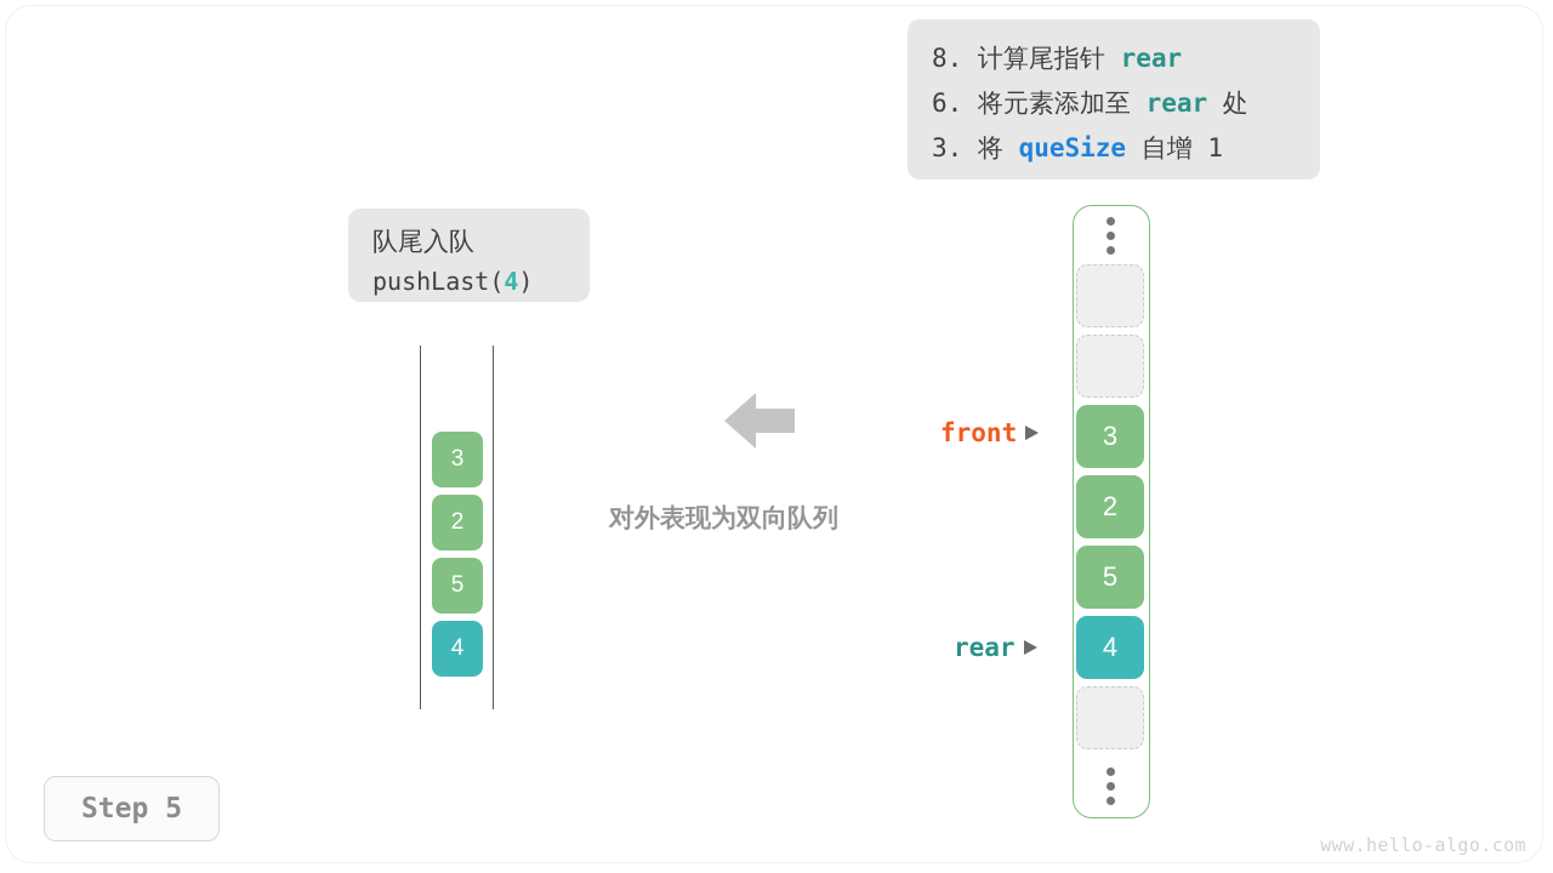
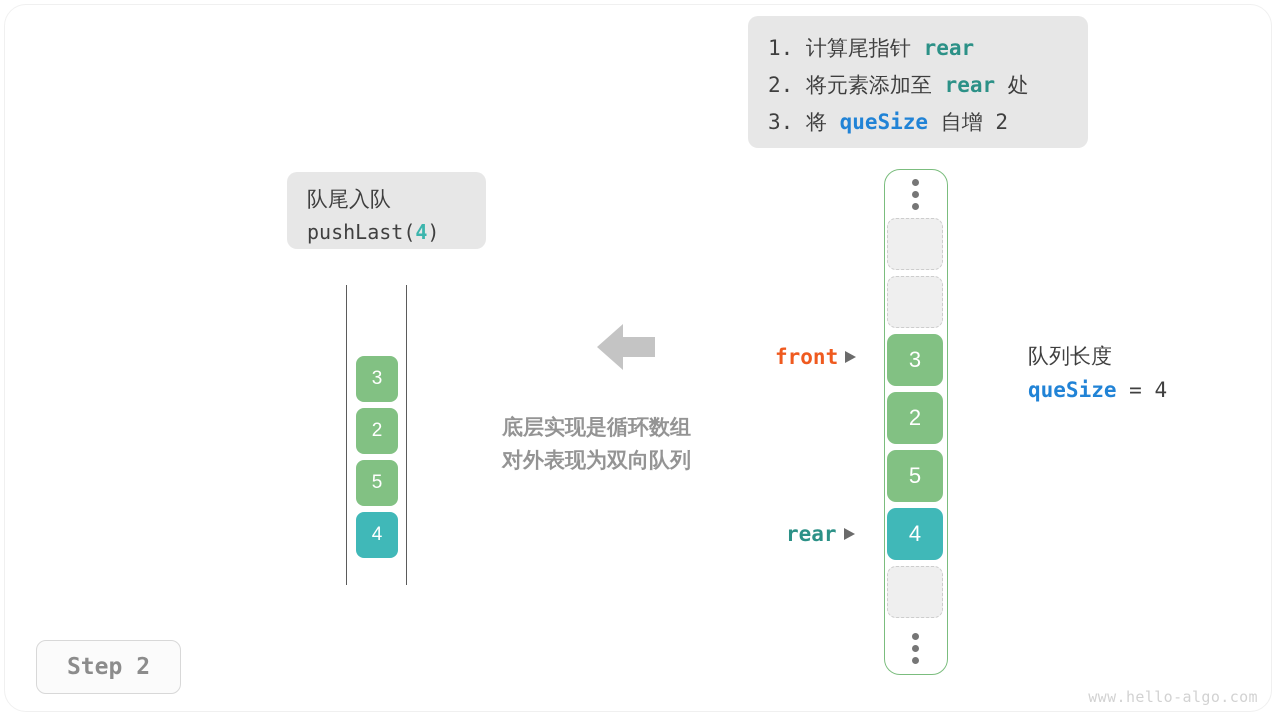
- 8. 计算尾指针 rear
+ 1. 计算尾指针 rear
- 6. 将元素添加至 rear 处
+ 2. 将元素添加至 rear 处
- 3. 将 queSize 自增 1
+ 3. 将 queSize 自增 2
  队尾入队
  pushLast(4)
  3
  2
  5
  4
+ 底层实现是循环数组
  对外表现为双向队列
  front
  rear
  3
  2
  5
  4
+ 队列长度
+ queSize = 4
- Step 5
+ Step 2
  www.hello-algo.com
